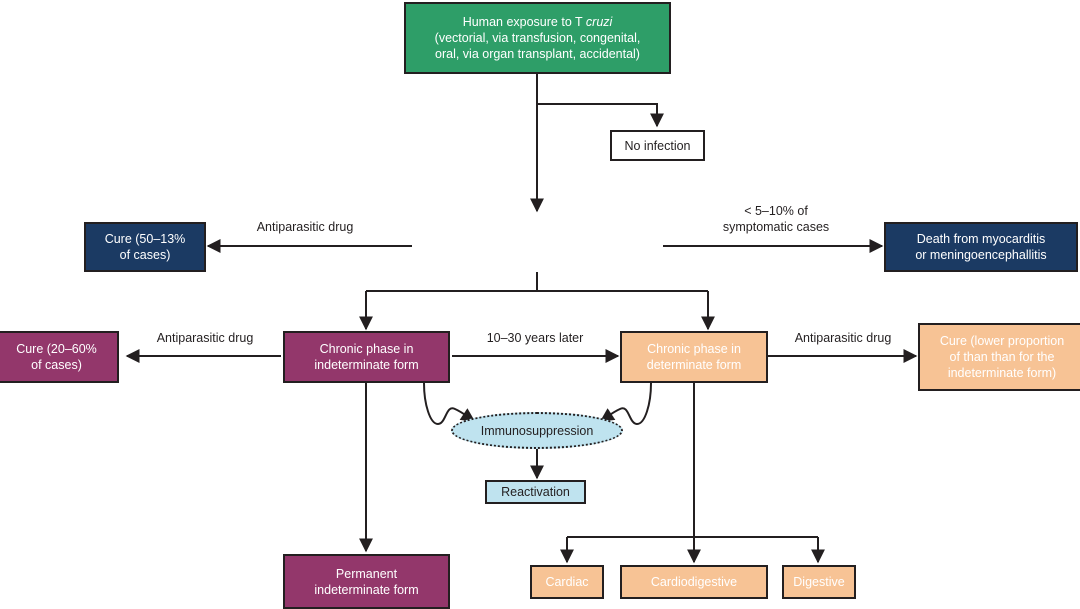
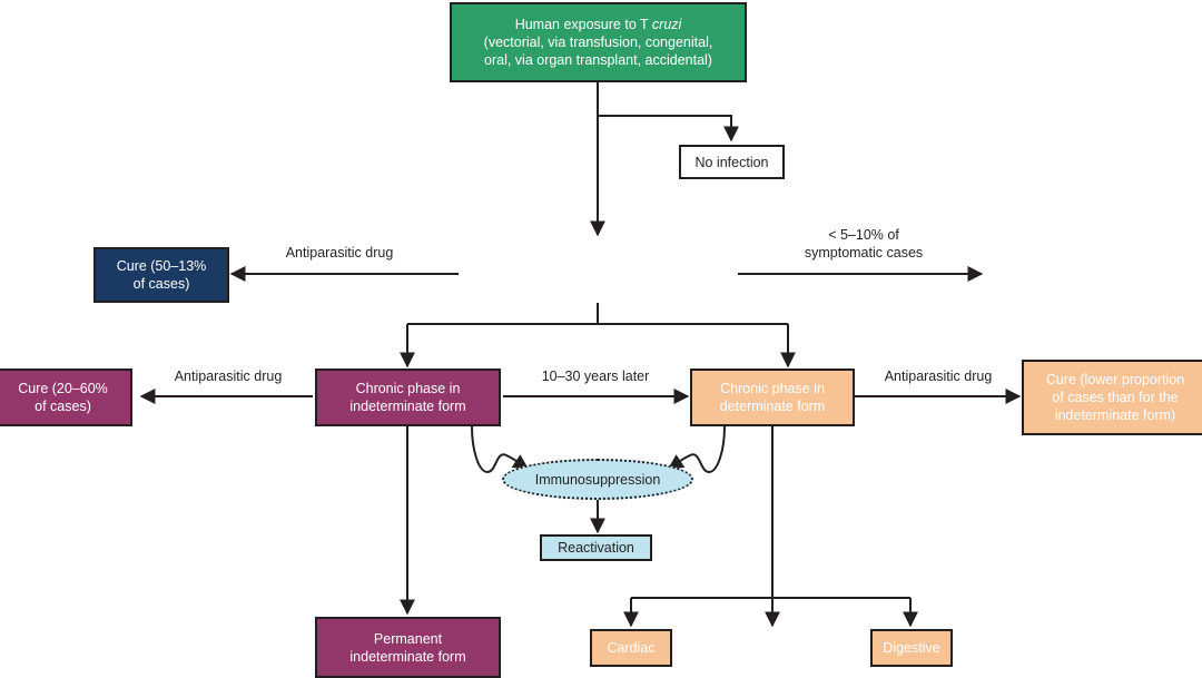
  Human exposure to T cruzi
  (vectorial, via transfusion, congenital,
  oral, via organ transplant, accidental)
  No infection
  Cure (50–13%
  of cases)
- Death from myocarditis
- or meningoencephallitis
  Cure (20–60%
  of cases)
  Chronic phase in
  indeterminate form
  Chronic phase in
  determinate form
  Cure (lower proportion
- of than than for the
+ of cases than for the
  indeterminate form)
  Immunosuppression
  Reactivation
  Permanent
  indeterminate form
  Cardiac
- Cardiodigestive
  Digestive
  Antiparasitic drug
  < 5–10% of
  symptomatic cases
  Antiparasitic drug
  10–30 years later
  Antiparasitic drug
